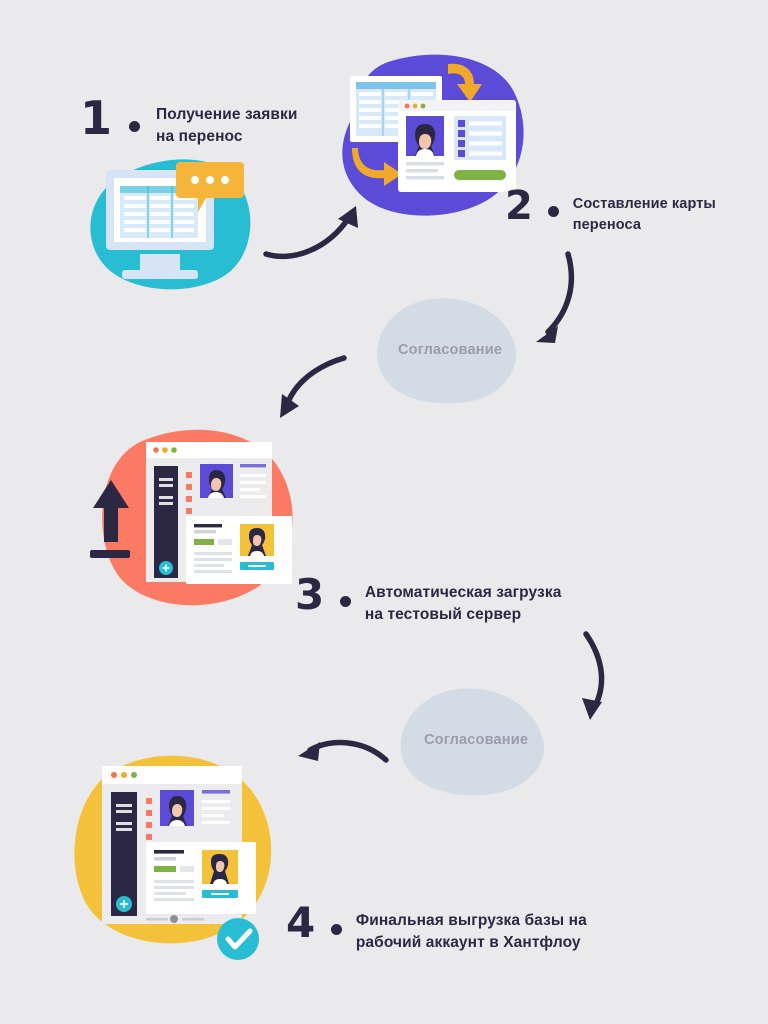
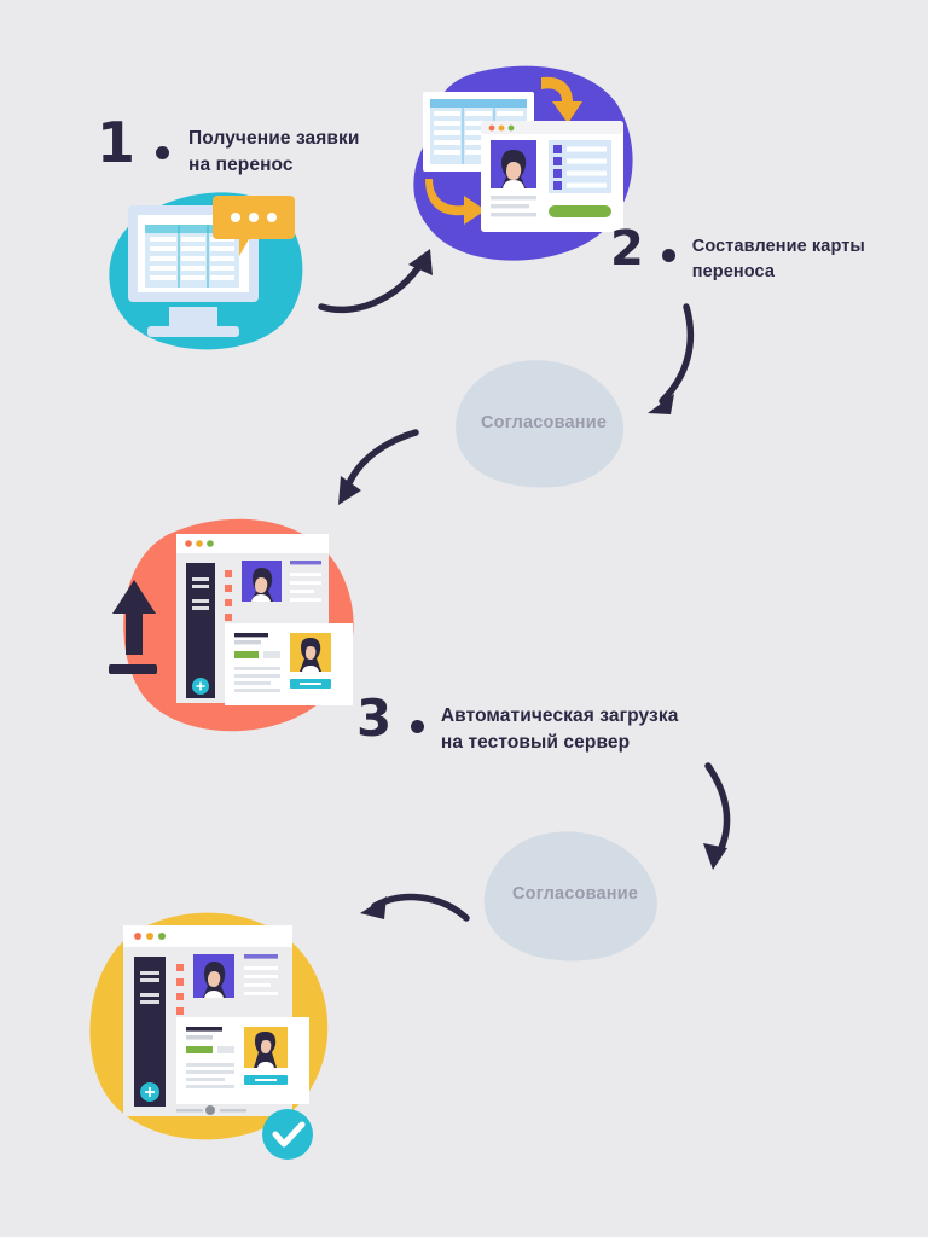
  1
  Получение заявки
  на перенос
  2
  Составление карты
  переноса
  Согласование
  3
  Автоматическая загрузка
  на тестовый сервер
  Согласование
- 4
- Финальная выгрузка базы на
- рабочий аккаунт в Хантфлоу
